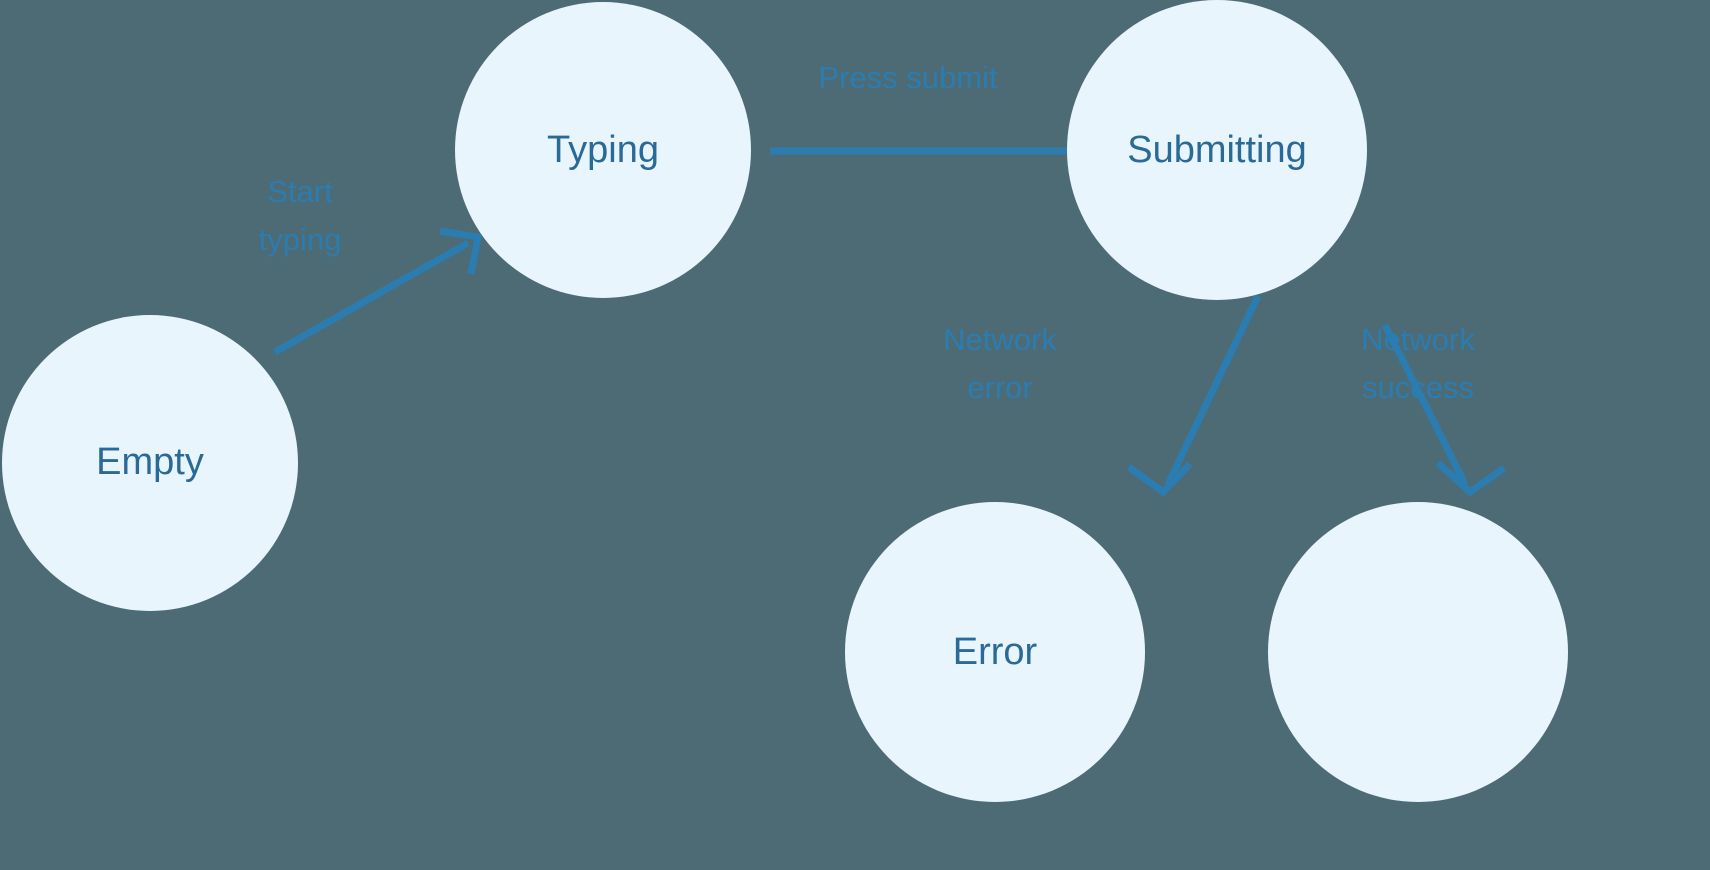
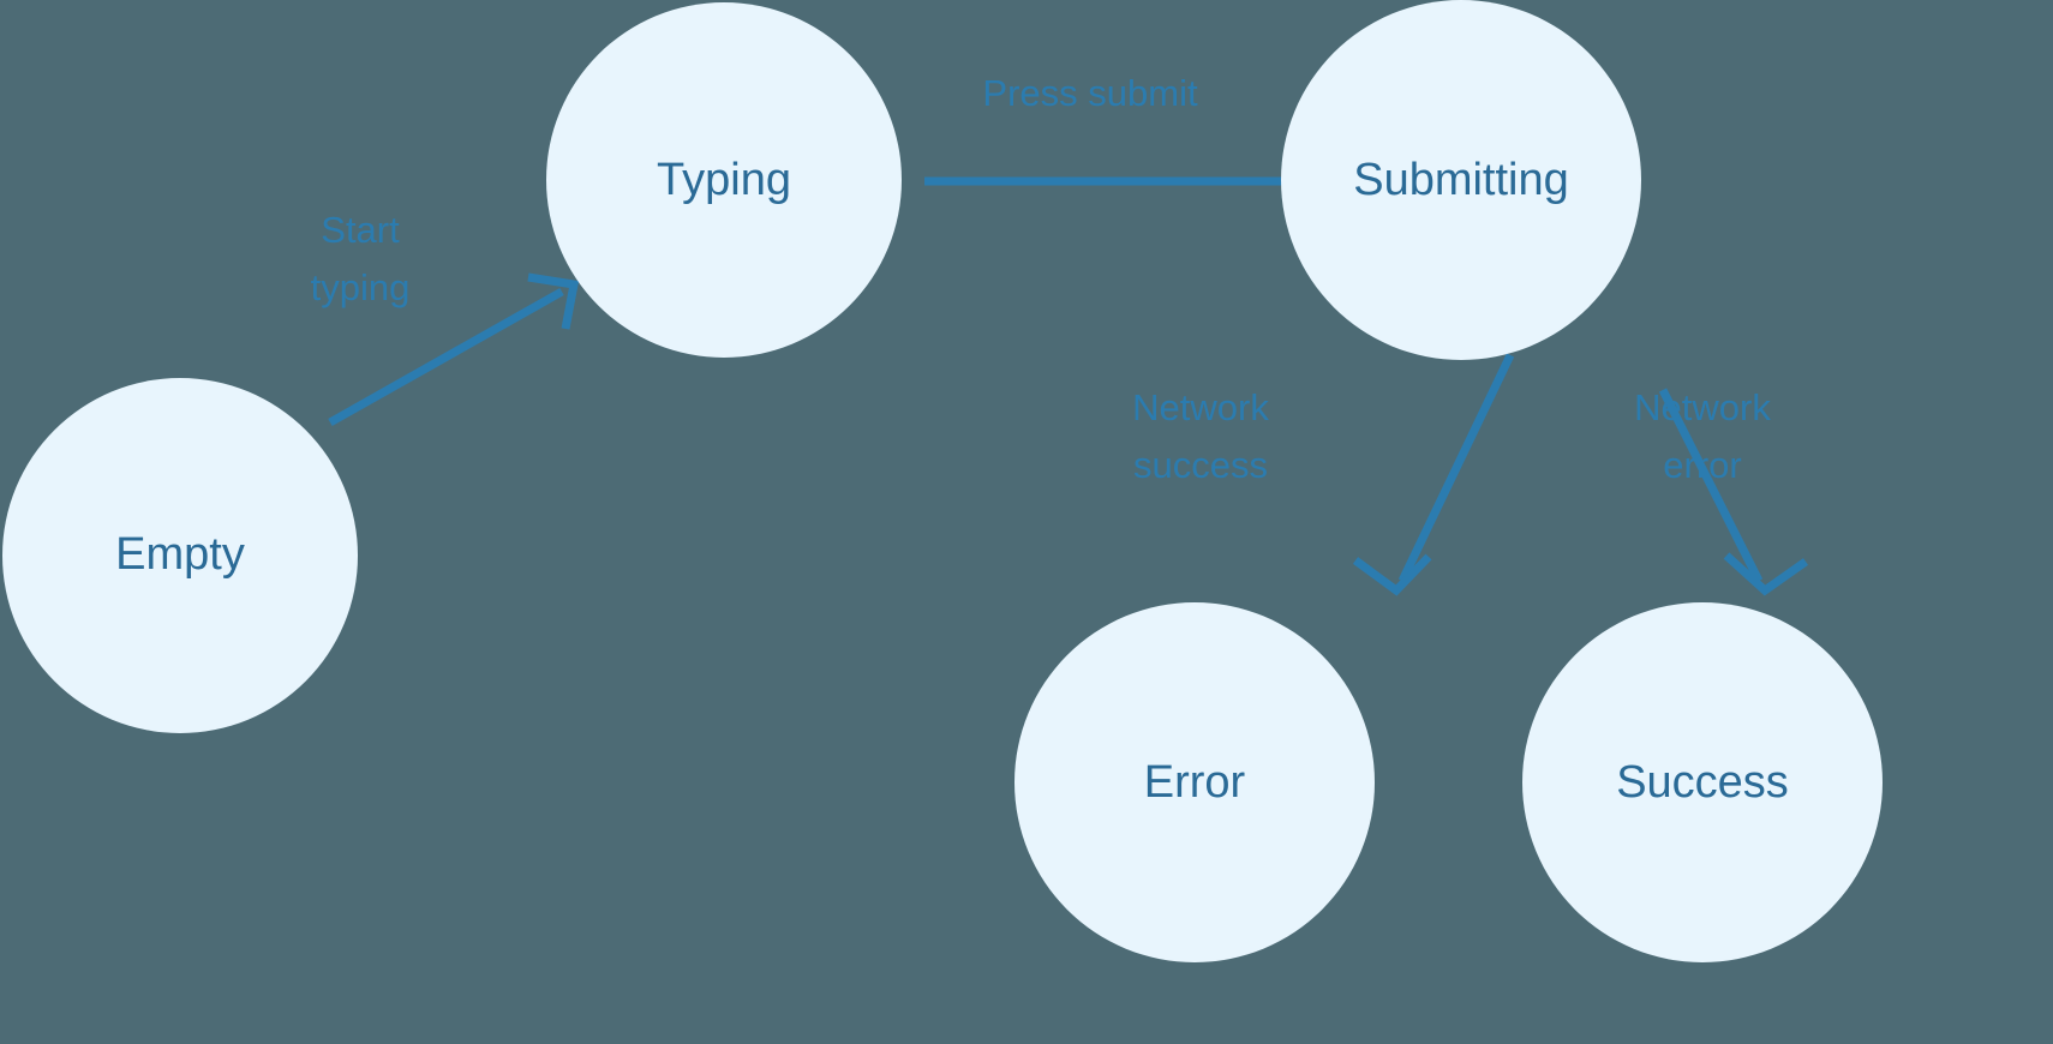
  Empty
  Typing
  Submitting
  Error
+ Success
  Start
  typing
  Press submit
  Network
- error
+ success
  Network
- success
+ error
